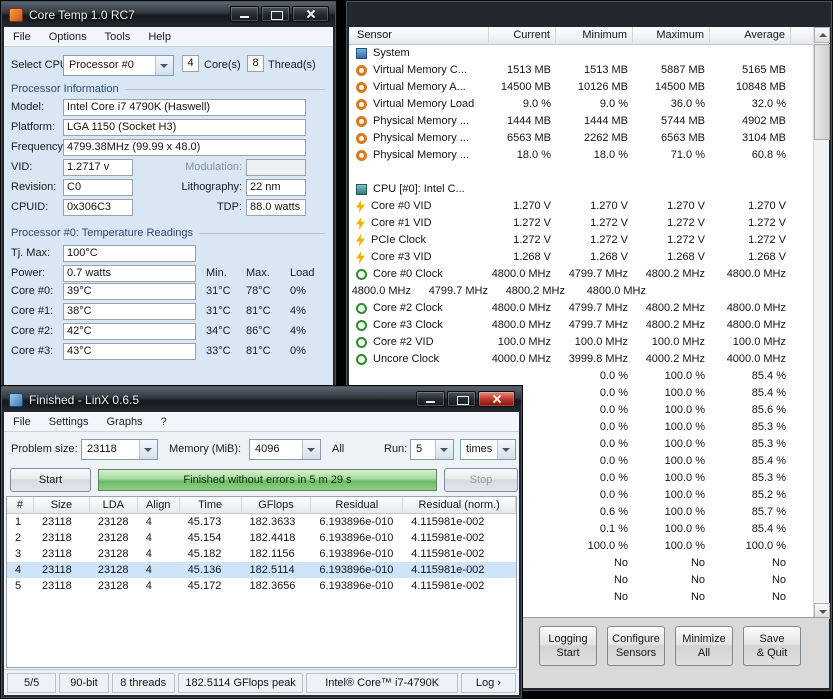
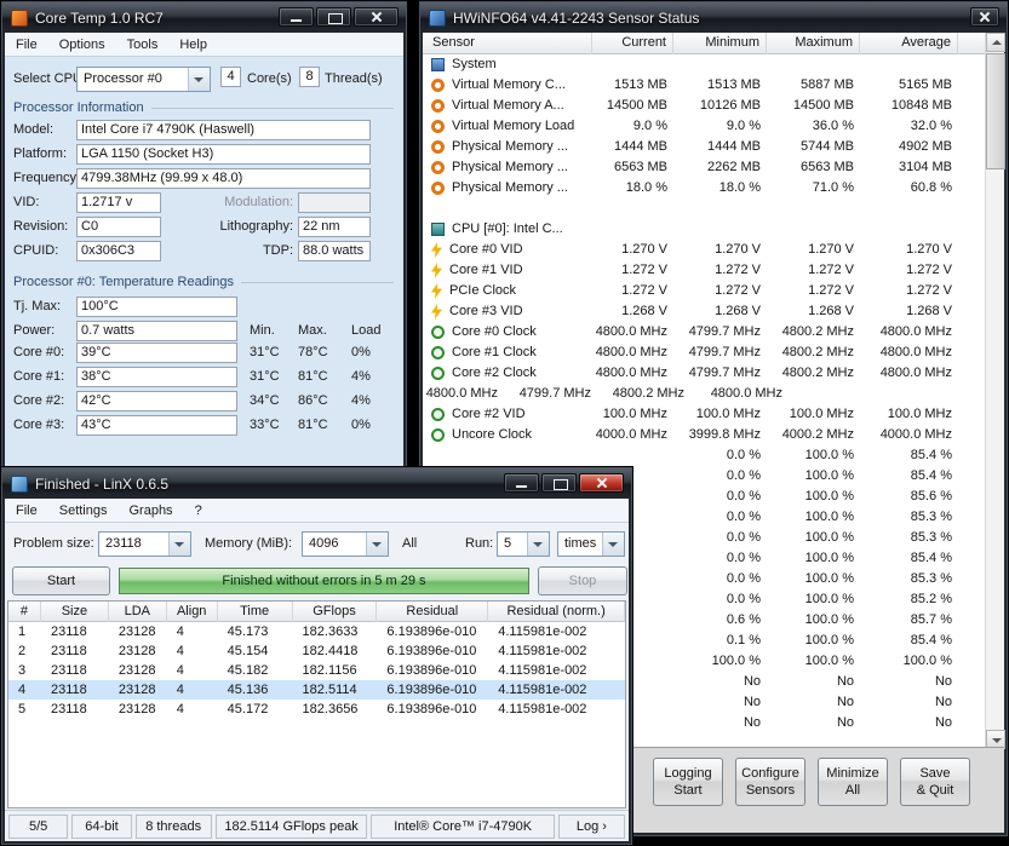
  Core Temp 1.0 RC7
  File
  Options
  Tools
  Help
  Select CP
  Processor #0
  4
  Core(s)
  8
  Thread(s)
  Processor Information
  Model:
  Intel Core i7 4790K (Haswell)
  Platform:
  LGA 1150 (Socket H3)
  Frequency
  4799.38MHz (99.99 x 48.0)
  VID:
  1.2717 v
  Modulation:
  Revision:
  C0
  Lithography:
  22 nm
  CPUID:
  0x306C3
  TDP:
  88.0 watts
  Processor #0: Temperature Readings
  Tj. Max:
  100°C
  Power:
  0.7 watts
  Min.
  Max.
  Load
  Core #0:
  39°C
  31°C
  78°C
  0%
  Core #1:
  38°C
  31°C
  81°C
  4%
  Core #2:
  42°C
  34°C
  86°C
  4%
  Core #3:
  43°C
  33°C
  81°C
  0%
+ HWiNFO64 v4.41-2243 Sensor Status
  Sensor
  Current
  Minimum
  Maximum
  Average
  System
  Virtual Memory C...
  1513 MB
  1513 MB
  5887 MB
  5165 MB
  Virtual Memory A...
  14500 MB
  10126 MB
  14500 MB
  10848 MB
  Virtual Memory Load
  9.0 %
  9.0 %
  36.0 %
  32.0 %
  Physical Memory ...
  1444 MB
  1444 MB
  5744 MB
  4902 MB
  Physical Memory ...
  6563 MB
  2262 MB
  6563 MB
  3104 MB
  Physical Memory ...
  18.0 %
  18.0 %
  71.0 %
  60.8 %
  CPU [#0]: Intel C...
  Core #0 VID
  1.270 V
  1.270 V
  1.270 V
  1.270 V
  Core #1 VID
  1.272 V
  1.272 V
  1.272 V
  1.272 V
  PCIe Clock
  1.272 V
  1.272 V
  1.272 V
  1.272 V
  Core #3 VID
  1.268 V
  1.268 V
  1.268 V
  1.268 V
  Core #0 Clock
  4800.0 MHz
  4799.7 MHz
  4800.2 MHz
  4800.0 MHz
+ Core #1 Clock
  4800.0 MHz
  4799.7 MHz
  4800.2 MHz
  4800.0 MHz
  Core #2 Clock
  4800.0 MHz
  4799.7 MHz
  4800.2 MHz
  4800.0 MHz
- Core #3 Clock
  4800.0 MHz
  4799.7 MHz
  4800.2 MHz
  4800.0 MHz
  Core #2 VID
  100.0 MHz
  100.0 MHz
  100.0 MHz
  100.0 MHz
  Uncore Clock
  4000.0 MHz
  3999.8 MHz
  4000.2 MHz
  4000.0 MHz
  0.0 %
  100.0 %
  85.4 %
  0.0 %
  100.0 %
  85.4 %
  0.0 %
  100.0 %
  85.6 %
  0.0 %
  100.0 %
  85.3 %
  0.0 %
  100.0 %
  85.3 %
  0.0 %
  100.0 %
  85.4 %
  0.0 %
  100.0 %
  85.3 %
  0.0 %
  100.0 %
  85.2 %
  0.6 %
  100.0 %
  85.7 %
  0.1 %
  100.0 %
  85.4 %
  100.0 %
  100.0 %
  100.0 %
  No
  No
  No
  No
  No
  No
  No
  No
  No
  Logging
  Start
  Configure
  Sensors
  Minimize
  All
  Save
  & Quit
  Finished - LinX 0.6.5
  File
  Settings
  Graphs
  ?
  Problem size:
  23118
  Memory (MiB):
  4096
  All
  Run:
  5
  times
  Start
  Finished without errors in 5 m 29 s
  Stop
  #
  Size
  LDA
  Align
  Time
  GFlops
  Residual
  Residual (norm.)
  1
  23118
  23128
  4
  45.173
  182.3633
  6.193896e-010
  4.115981e-002
  2
  23118
  23128
  4
  45.154
  182.4418
  6.193896e-010
  4.115981e-002
  3
  23118
  23128
  4
  45.182
  182.1156
  6.193896e-010
  4.115981e-002
  4
  23118
  23128
  4
  45.136
  182.5114
  6.193896e-010
  4.115981e-002
  5
  23118
  23128
  4
  45.172
  182.3656
  6.193896e-010
  4.115981e-002
  5/5
- 90-bit
+ 64-bit
  8 threads
  182.5114 GFlops peak
  Intel® Core™ i7-4790K
  Log ›
